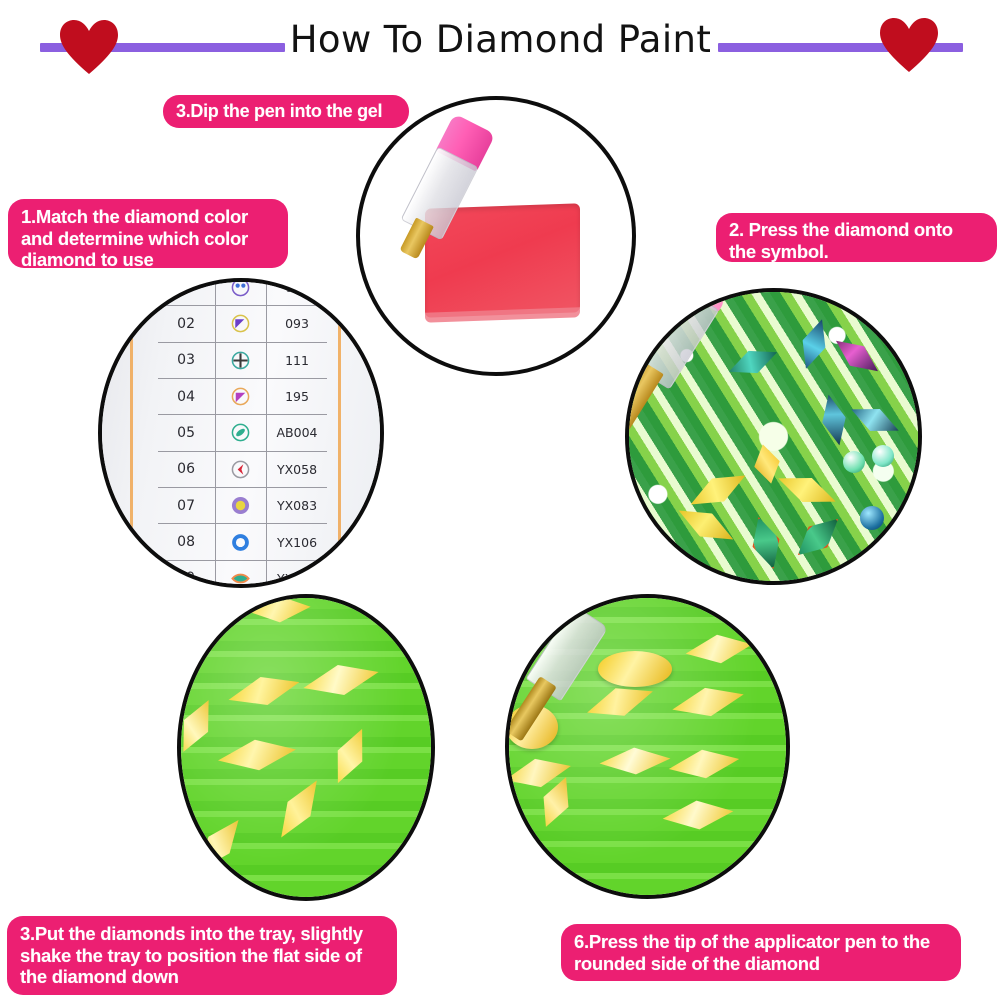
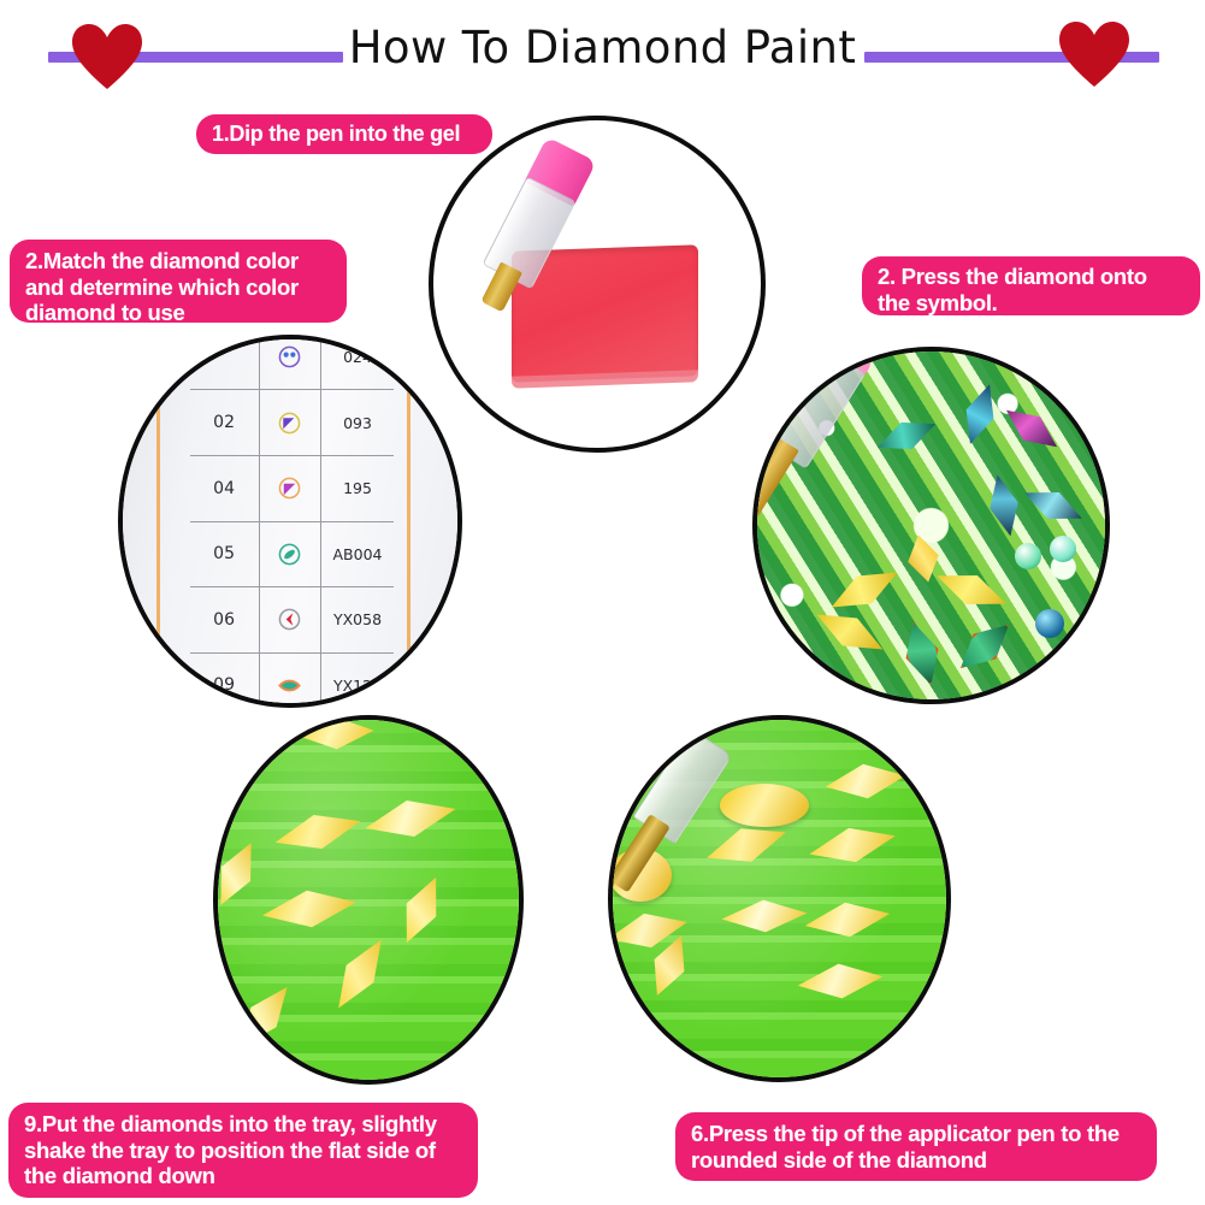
  How To Diamond Paint
- 3.Dip the pen into the gel
+ 1.Dip the pen into the gel
- 1.Match the diamond color and determine which color diamond to use
+ 2.Match the diamond color and determine which color diamond to use
- 028
+ 024
  02
  093
- 03
- 111
  04
  195
  05
  AB004
  06
  YX058
- 07
- YX083
- 08
- YX106
  09
  YX125
  2. Press the diamond onto the symbol.
- 3.Put the diamonds into the tray, slightly shake the tray to position the flat side of the diamond down
+ 9.Put the diamonds into the tray, slightly shake the tray to position the flat side of the diamond down
  6.Press the tip of the applicator pen to the rounded side of the diamond
